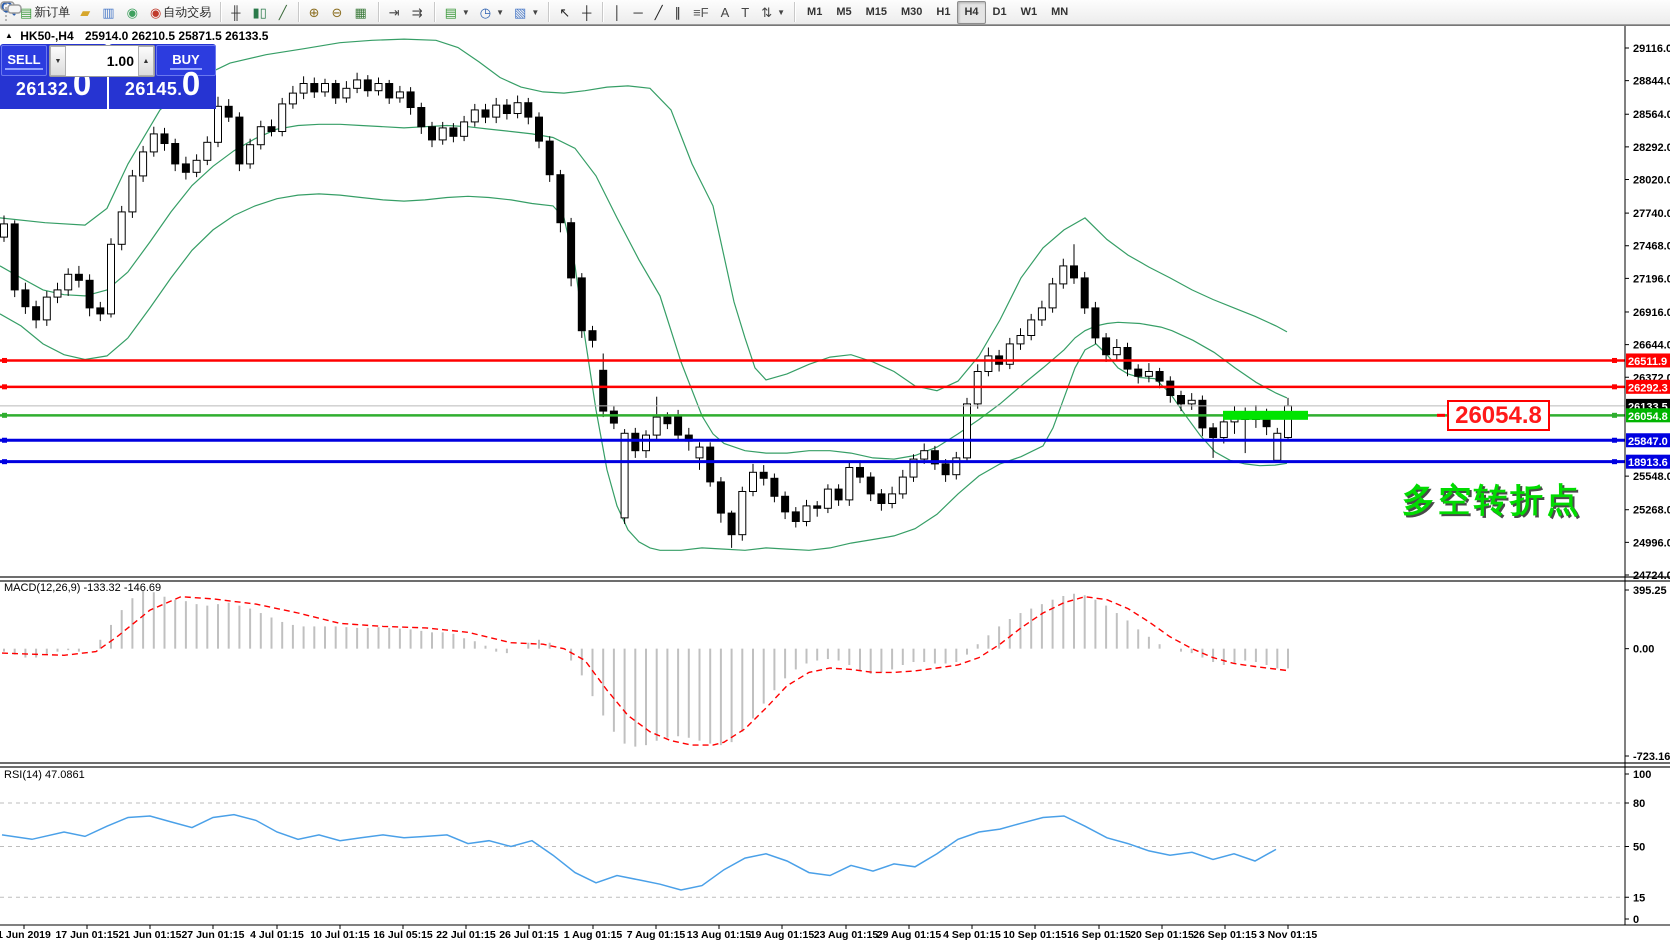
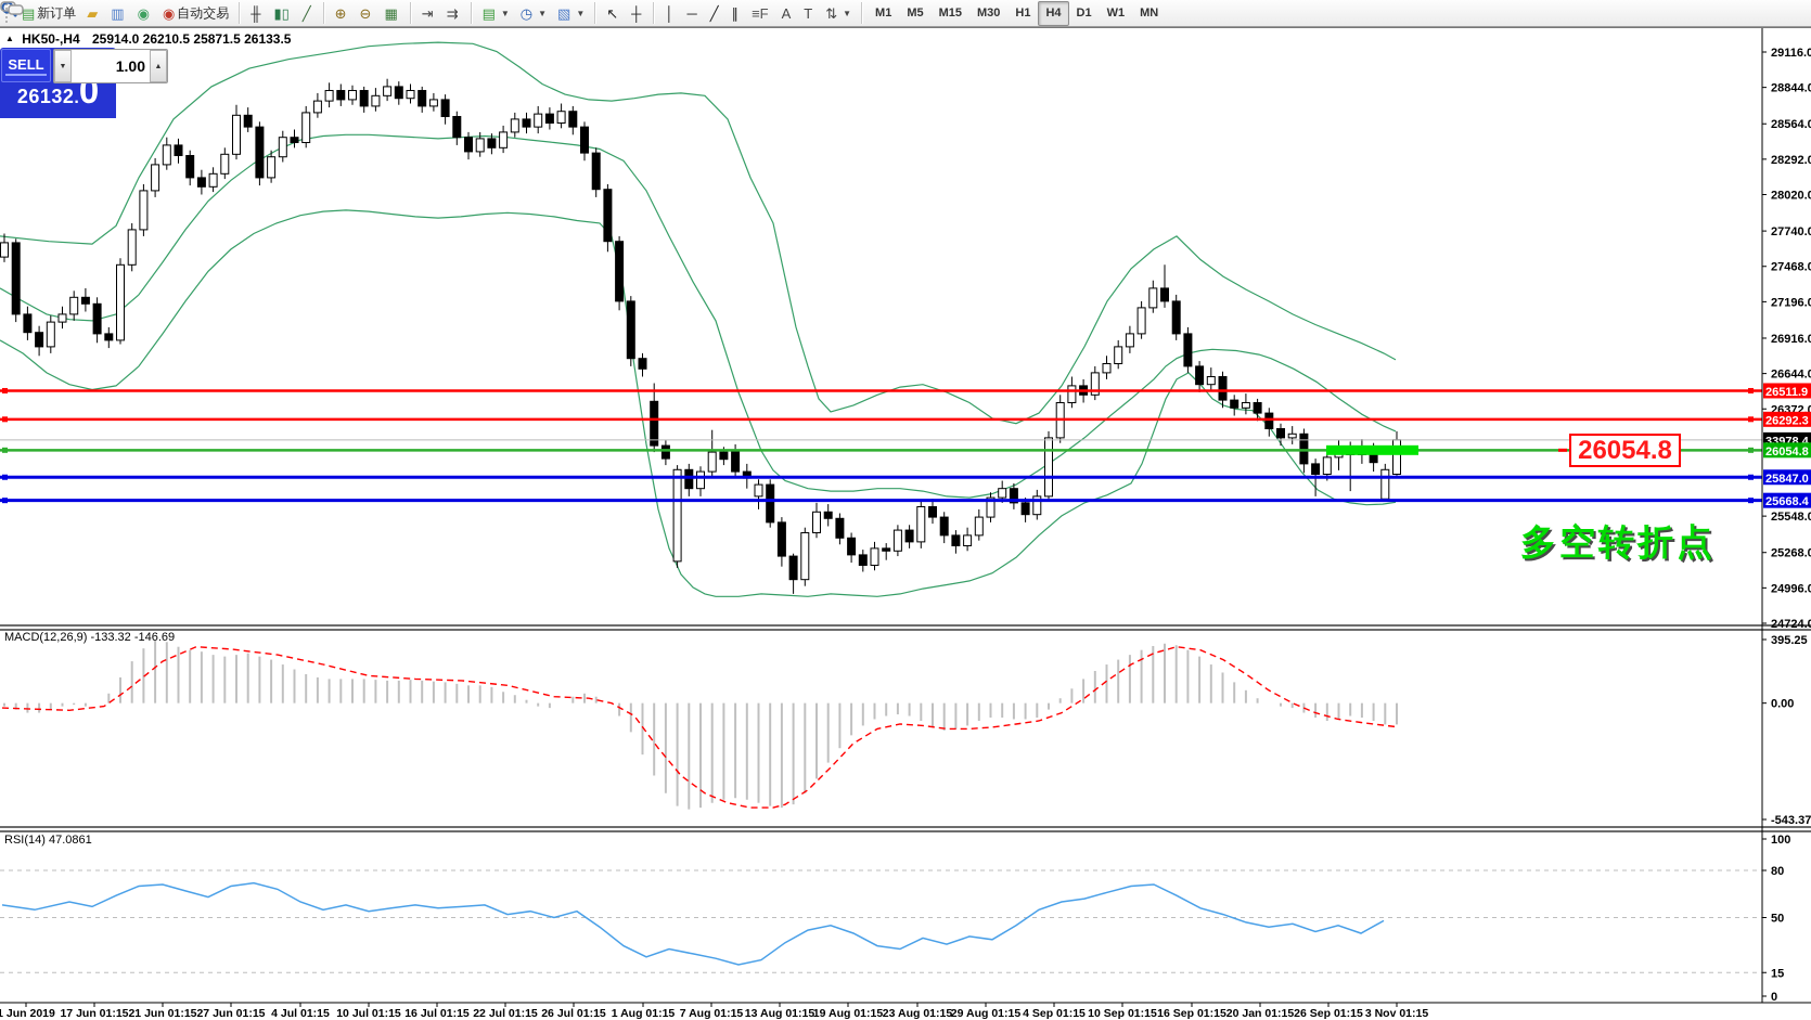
  ▤
  新订单
  ▰
  ▥
  ◉
  ◉
  自动交易
  ╫
  ▮▯
  ╱
  ⊕
  ⊖
  ▦
  ⇥
  ⇉
  ▤
  ▼
  ◷
  ▼
  ▧
  ▼
  ↖
  ┼
  │
  ─
  ╱
  ∥
  ≡F
  A
  T
  ⇅
  ▼
  M1
  M5
  M15
  M30
  H1
  H4
  D1
  W1
  MN
  29116.0
  28844.
  28564.
  28292.
  28020.
  27740.
  27468.
  27196.
  26916.
  26644.
  26372.
  25548.
  25268.
  24996.
  24724.
  395.25
  0.00
- -723.16
+ -543.37
  100
  80
  50
  15
  0
- 26133.5
+ 33978.4
  26511.9
  26292.3
  25847.0
- 18913.6
+ 25668.4
  26054.8
  1 Jun 2019
  17 Jun 01:15
  21 Jun 01:15
  27 Jun 01:15
  4 Jul 01:15
  10 Jul 01:15
- 16 Jul 05:15
+ 16 Jul 01:15
  22 Jul 01:15
  26 Jul 01:15
  1 Aug 01:15
  7 Aug 01:15
  13 Aug 01:15
  19 Aug 01:15
  23 Aug 01:15
  29 Aug 01:15
  4 Sep 01:15
  10 Sep 01:15
  16 Sep 01:15
- 20 Sep 01:15
+ 20 Jan 01:15
  26 Sep 01:15
  3 Nov 01:15
  ▲ HK50-,H4 25914.0 26210.5 25871.5 26133.5
  26132.0
- BUY
- 26145.0
  SELL
  1.00
  MACD(12,26,9) -133.32 -146.69
  RSI(14) 47.0861
  26054.8
  多空转折点
